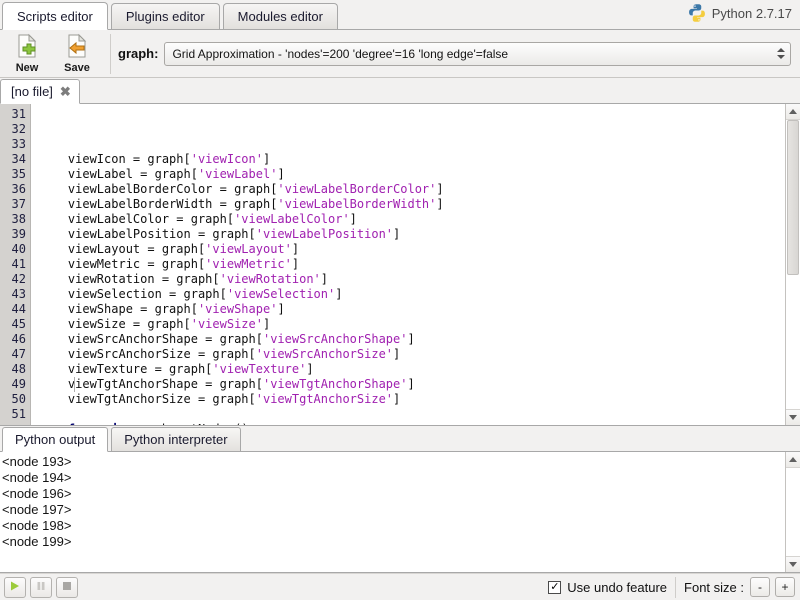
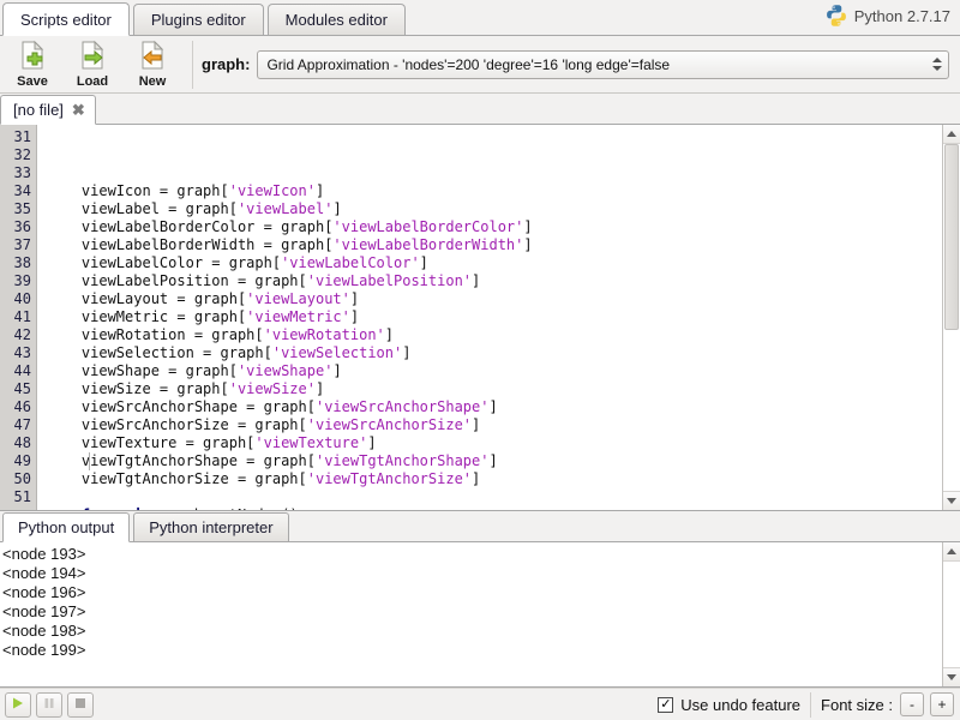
  Scripts editor
  Plugins editor
  Modules editor
  Python 2.7.17
- New
+ Save
+ Load
- Save
+ New
  graph:
  Grid Approximation - 'nodes'=200 'degree'=16 'long edge'=false
  [no file]
  ✖
  31
  32
  33
  34
  35
  36
  37
  38
  39
  40
  41
  42
  43
  44
  45
  46
  47
  48
  49
  50
  51
  viewIcon = graph['viewIcon']
  viewLabel = graph['viewLabel']
  viewLabelBorderColor = graph['viewLabelBorderColor']
  viewLabelBorderWidth = graph['viewLabelBorderWidth']
  viewLabelColor = graph['viewLabelColor']
  viewLabelPosition = graph['viewLabelPosition']
  viewLayout = graph['viewLayout']
  viewMetric = graph['viewMetric']
  viewRotation = graph['viewRotation']
  viewSelection = graph['viewSelection']
  viewShape = graph['viewShape']
  viewSize = graph['viewSize']
  viewSrcAnchorShape = graph['viewSrcAnchorShape']
  viewSrcAnchorSize = graph['viewSrcAnchorSize']
  viewTexture = graph['viewTexture']
  viewTgtAnchorShape = graph['viewTgtAnchorShape']
  viewTgtAnchorSize = graph['viewTgtAnchorSize']
  Python output
  Python interpreter
  <node 193>
  <node 194>
  <node 196>
  <node 197>
  <node 198>
  <node 199>
  ✓
  Use undo feature
  Font size :
  -
  +
